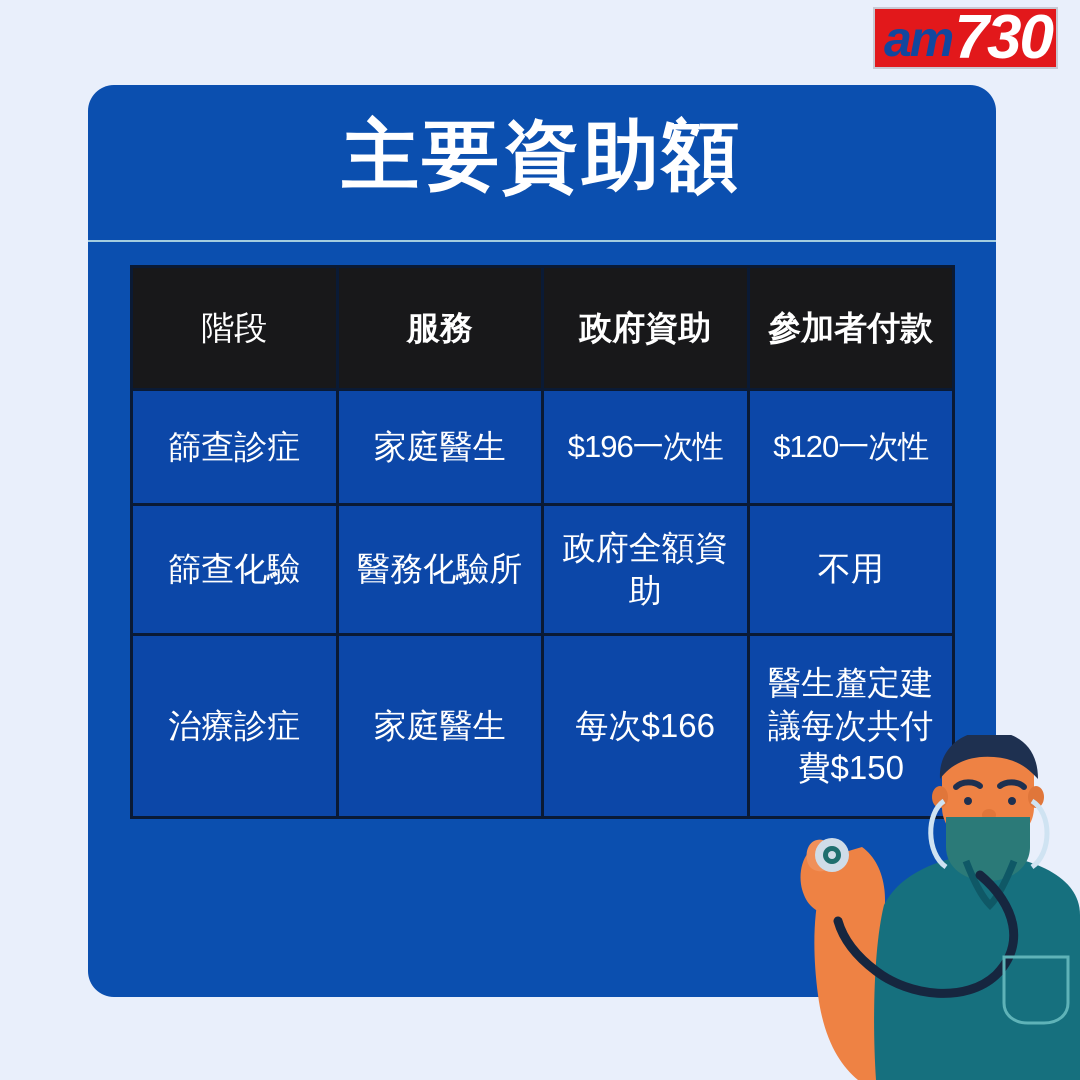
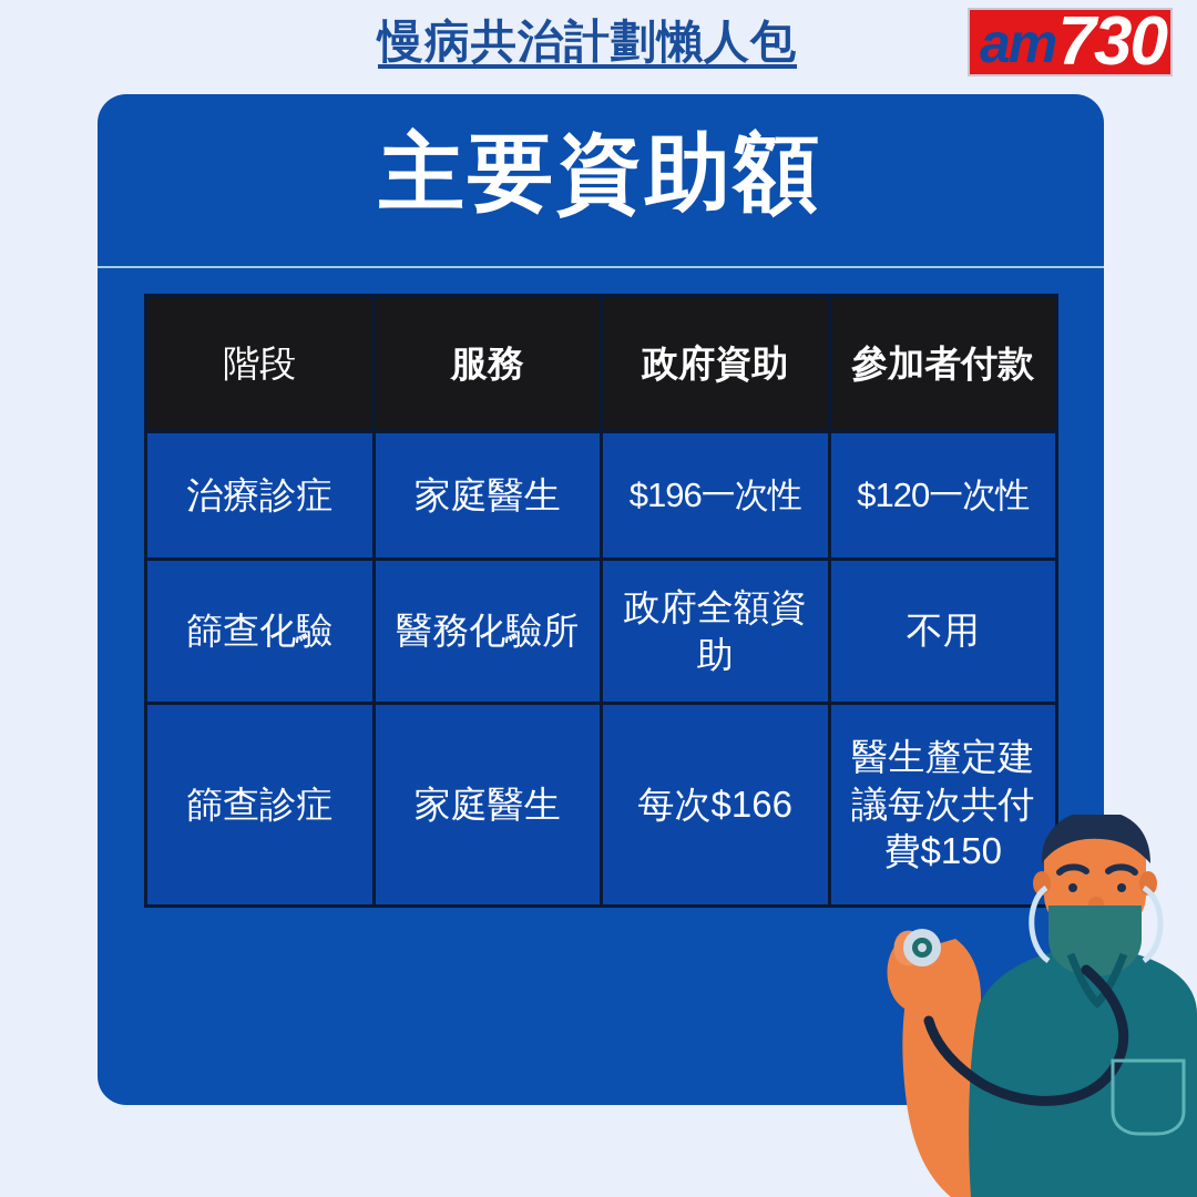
+ 慢病共治計劃懶人包
  am
  730
  主要資助額
  階段	服務	政府資助	參加者付款
- 篩查診症	家庭醫生	$196一次性	$120一次性
+ 治療診症	家庭醫生	$196一次性	$120一次性
  篩查化驗	醫務化驗所	政府全額資助	不用
- 治療診症	家庭醫生	每次$166	醫生釐定建議每次共付費$150
+ 篩查診症	家庭醫生	每次$166	醫生釐定建議每次共付費$150
